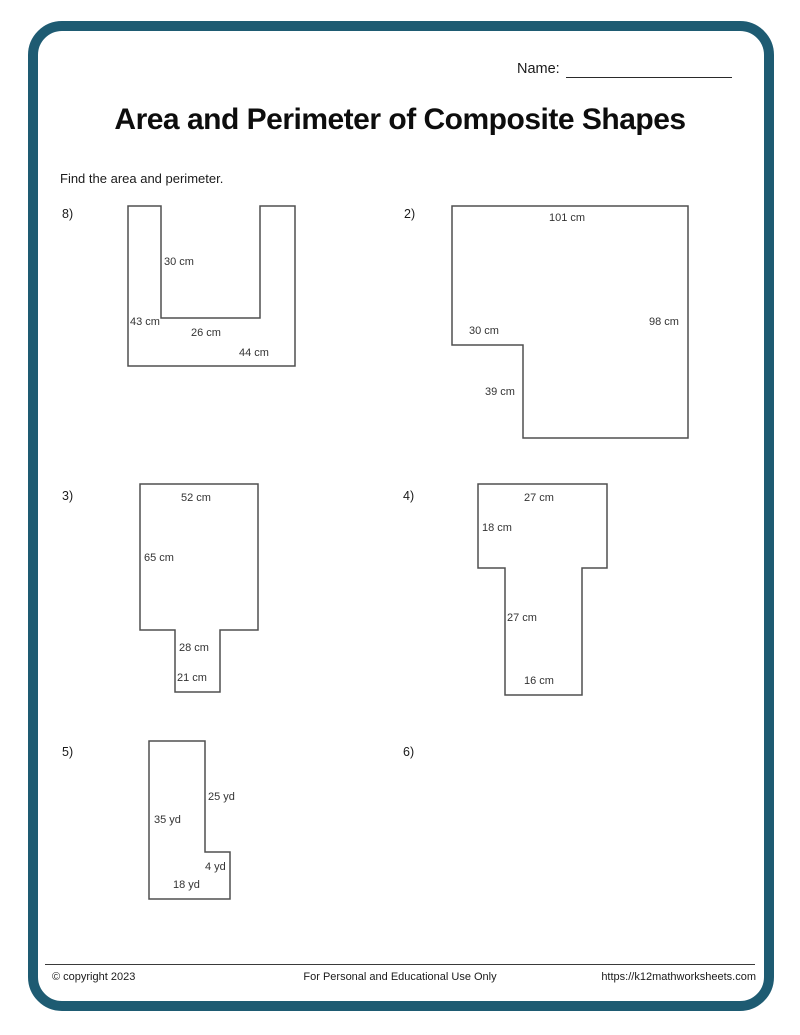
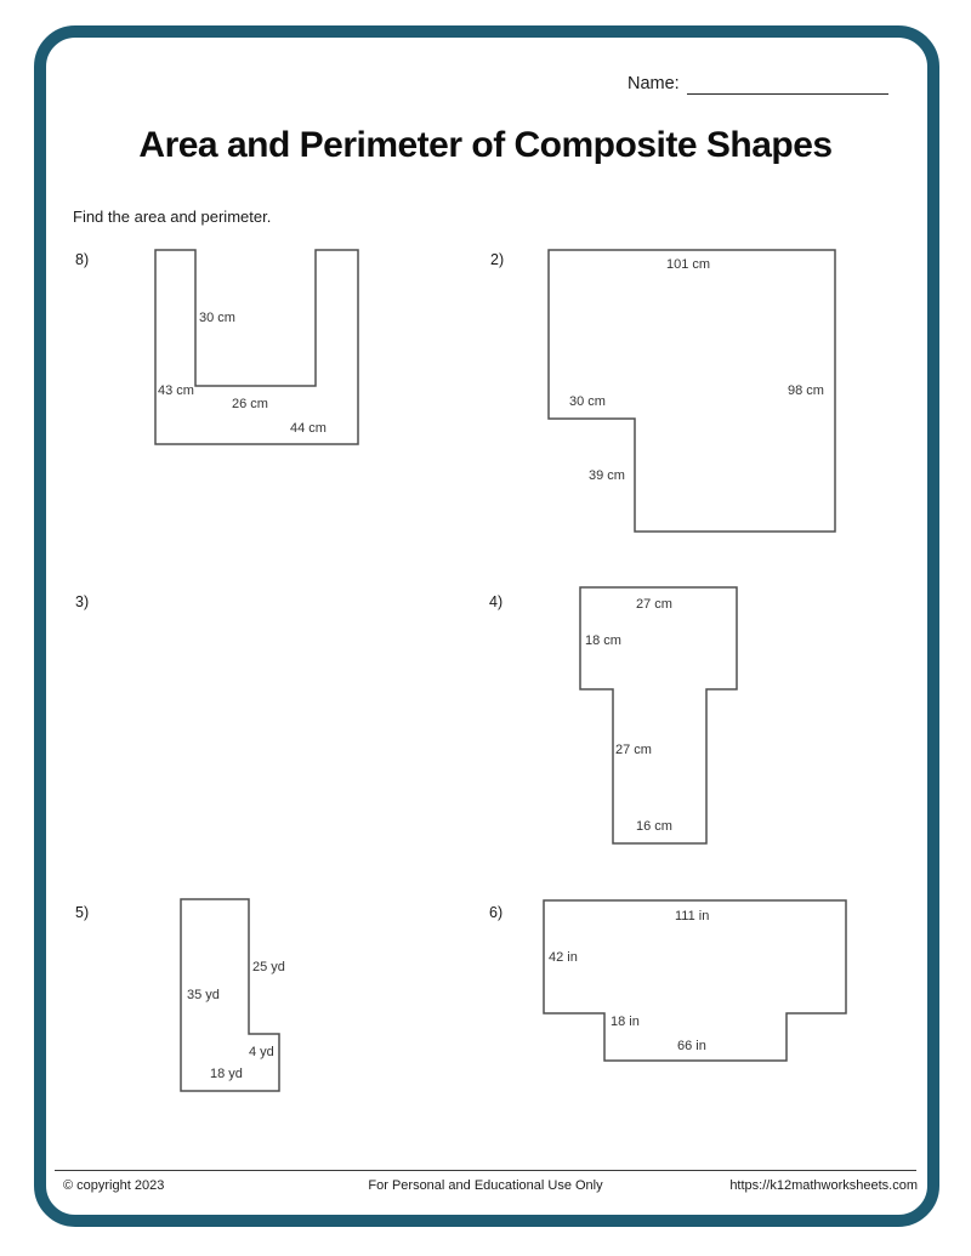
  Name:
  Area and Perimeter of Composite Shapes
  Find the area and perimeter.
  8)
  30 cm
  43 cm
  26 cm
  44 cm
  2)
  101 cm
  98 cm
  30 cm
  39 cm
  3)
- 52 cm
- 65 cm
- 28 cm
- 21 cm
  4)
  27 cm
  18 cm
  27 cm
  16 cm
  5)
  25 yd
  35 yd
  4 yd
  18 yd
  6)
+ 111 in
+ 42 in
+ 18 in
+ 66 in
  © copyright 2023
  For Personal and Educational Use Only
  https://k12mathworksheets.com
